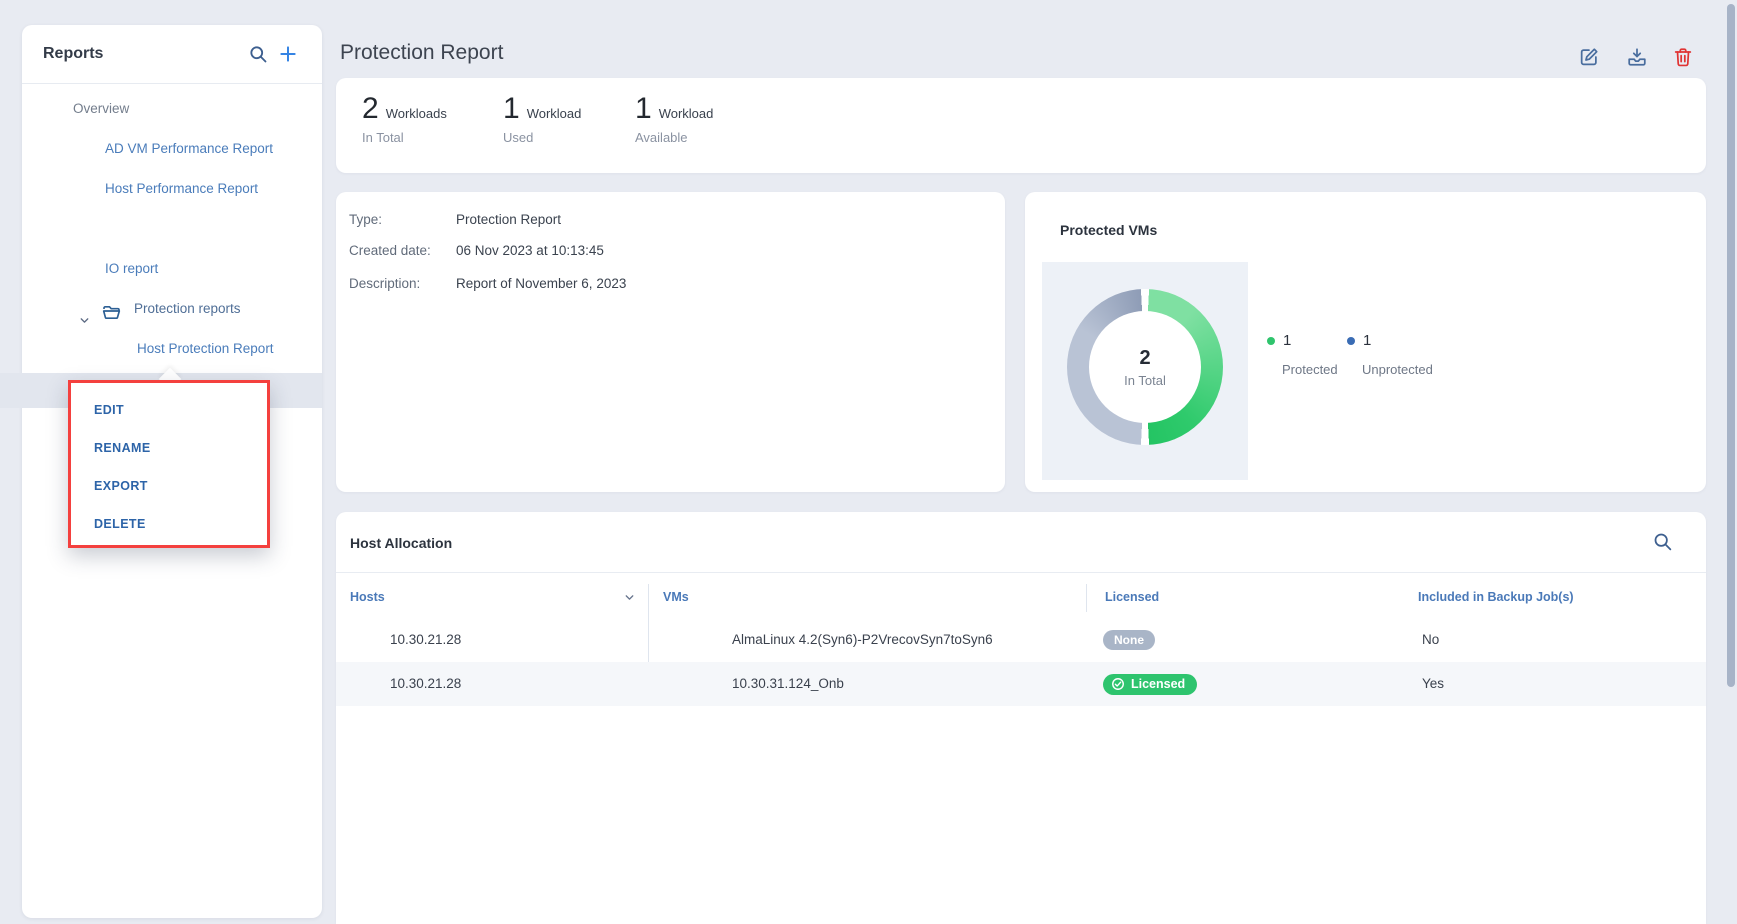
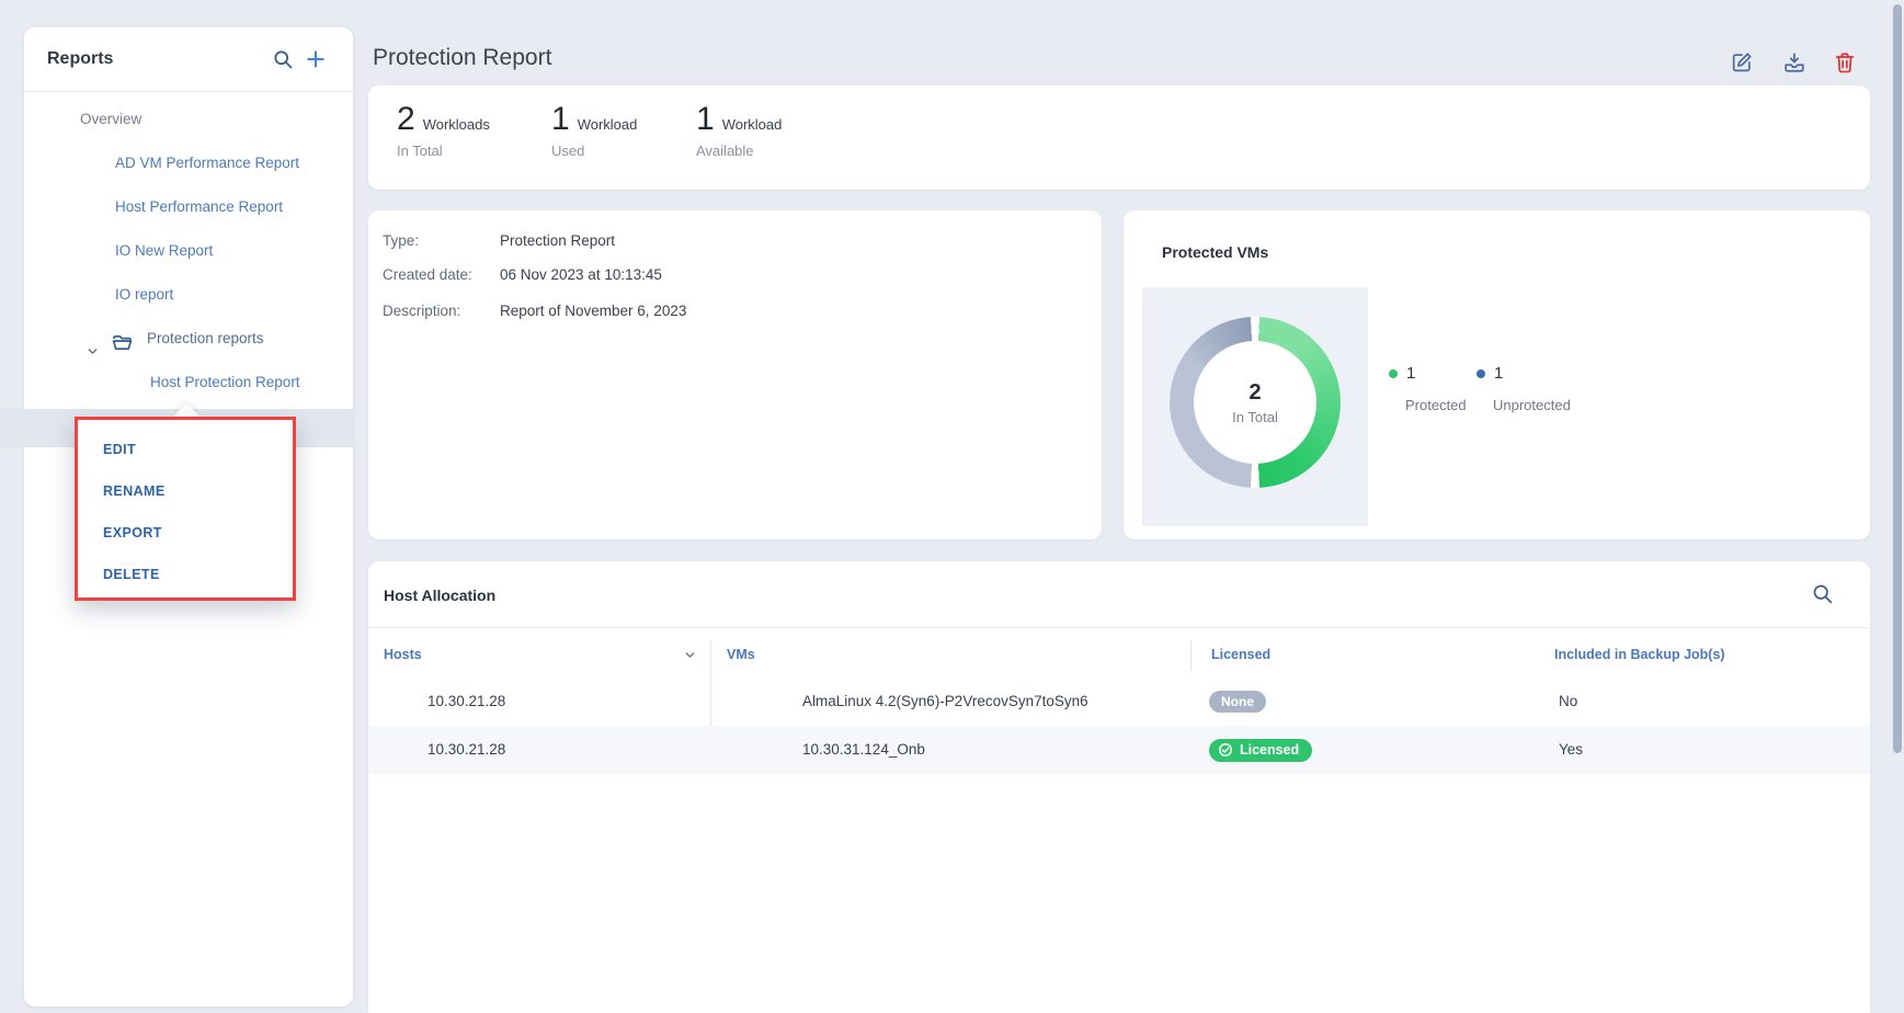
  Reports
  Overview
  AD VM Performance Report
  Host Performance Report
+ IO New Report
  IO report
  Protection reports
  Host Protection Report
  EDIT
  RENAME
  EXPORT
  DELETE
  Protection Report
  2
  Workloads
  In Total
  1
  Workload
  Used
  1
  Workload
  Available
  Type:
  Protection Report
  Created date:
  06 Nov 2023 at 10:13:45
  Description:
  Report of November 6, 2023
  Protected VMs
  2
  In Total
  1
  Protected
  1
  Unprotected
  Host Allocation
  Hosts
  VMs
  Licensed
  Included in Backup Job(s)
  10.30.21.28
  AlmaLinux 4.2(Syn6)-P2VrecovSyn7toSyn6
  None
  No
  10.30.21.28
  10.30.31.124_Onb
  Licensed
  Yes
